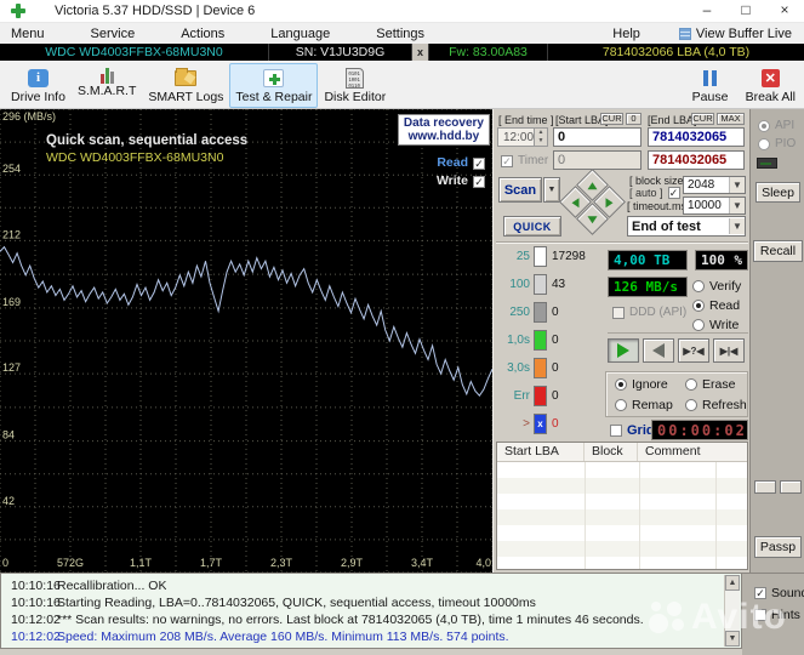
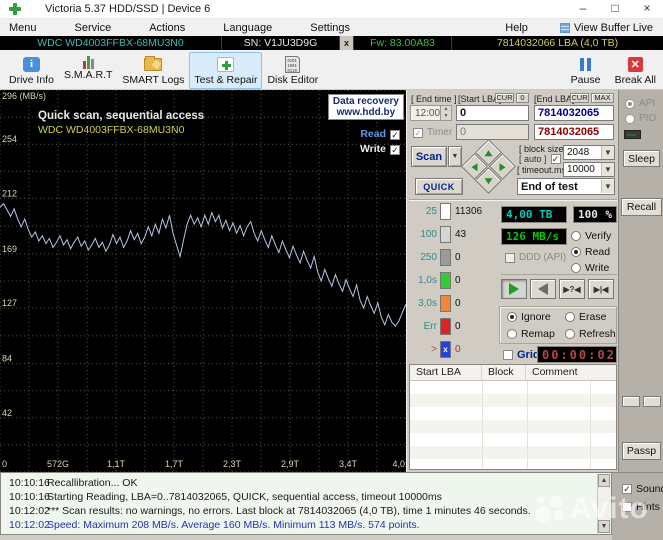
  Victoria 5.37 HDD/SSD | Device 6
  –
  □
  ×
  Menu
  Service
  Actions
  Language
  Settings
  Help
  View Buffer Live
  WDC WD4003FFBX-68MU3N0
  SN: V1JU3D9G
  x
  Fw: 83.00A83
  7814032066 LBA (4,0 TB)
  i
  Drive Info
  S.M.A.R.T
  SMART Logs
  Test & Repair
  Disk Editor
  Pause
  ✕
  Break All
  296 (MB/s)
  254
  212
  169
  127
  84
  42
  0
  572G
  1,1T
  1,7T
  2,3T
  2,9T
  3,4T
  4,0
  Quick scan, sequential access
  WDC WD4003FFBX-68MU3N0
  Data recovery
  www.hdd.by
  Read
  ✓
  Write
  ✓
  [ End time ]
  [Start LB
  CUR
  0
  [End LB
  CUR
  MAX
  12:00
  0
  7814032065
  ✓
  Timer
  0
  7814032065
  Scan
  [ block size
  [ auto ]
  ✓
  2048
  ▼
  [ timeout.m
  10000
  ▼
  QUICK
  End of test
  ▼
  25
- 17298
+ 11306
  100
  43
  250
  0
  1,0s
  0
  3,0s
  0
  Err
  0
  >
  x
  0
  4,00 TB
  100
  %
  126 MB/s
  Verify
  Read
  Write
  DDD (API)
  ▶?◀
  ▶|◀
  Ignore
  Erase
  Remap
  Refresh
  Gri
  00:00:02
  Start LBA
  Block
  Comment
  API
  PIO
  Sleep
  Recall
  Passp
  10:10:16
  Recallibration... OK
  10:10:16
  Starting Reading, LBA=0..7814032065, QUICK, sequential access, timeout 10000ms
  10:12:02
  *** Scan results: no warnings, no errors. Last block at 7814032065 (4,0 TB), time 1 minutes 46 seconds.
  10:12:02
  Speed: Maximum 208 MB/s. Average 160 MB/s. Minimum 113 MB/s. 574 points.
  ✓
  Soun
  Hints
  Avito
